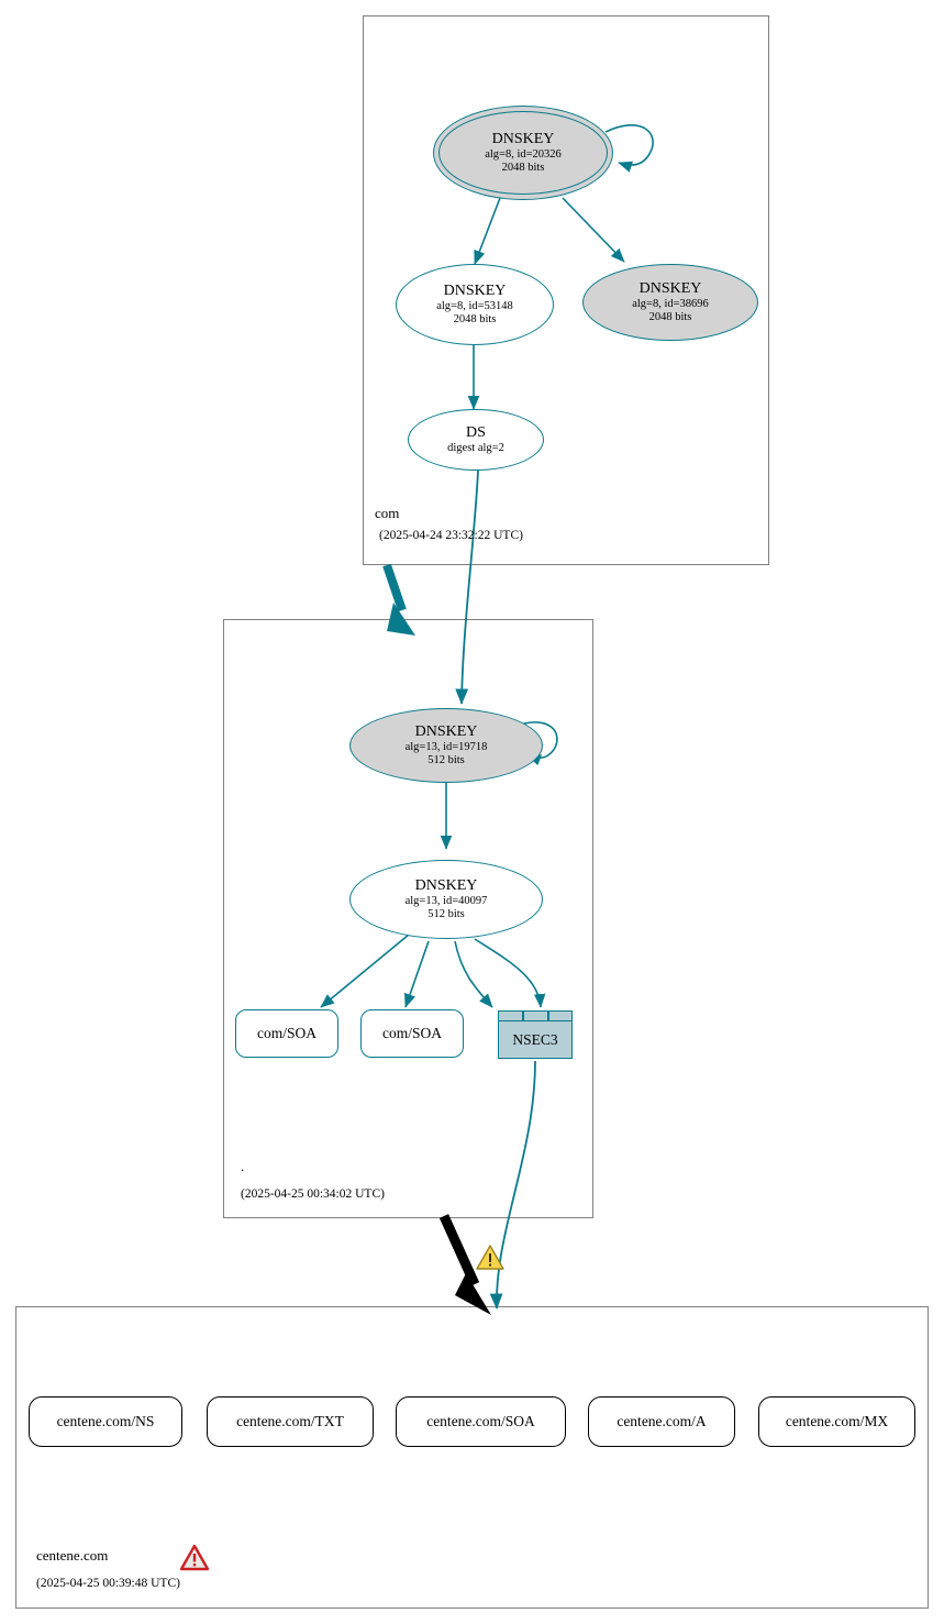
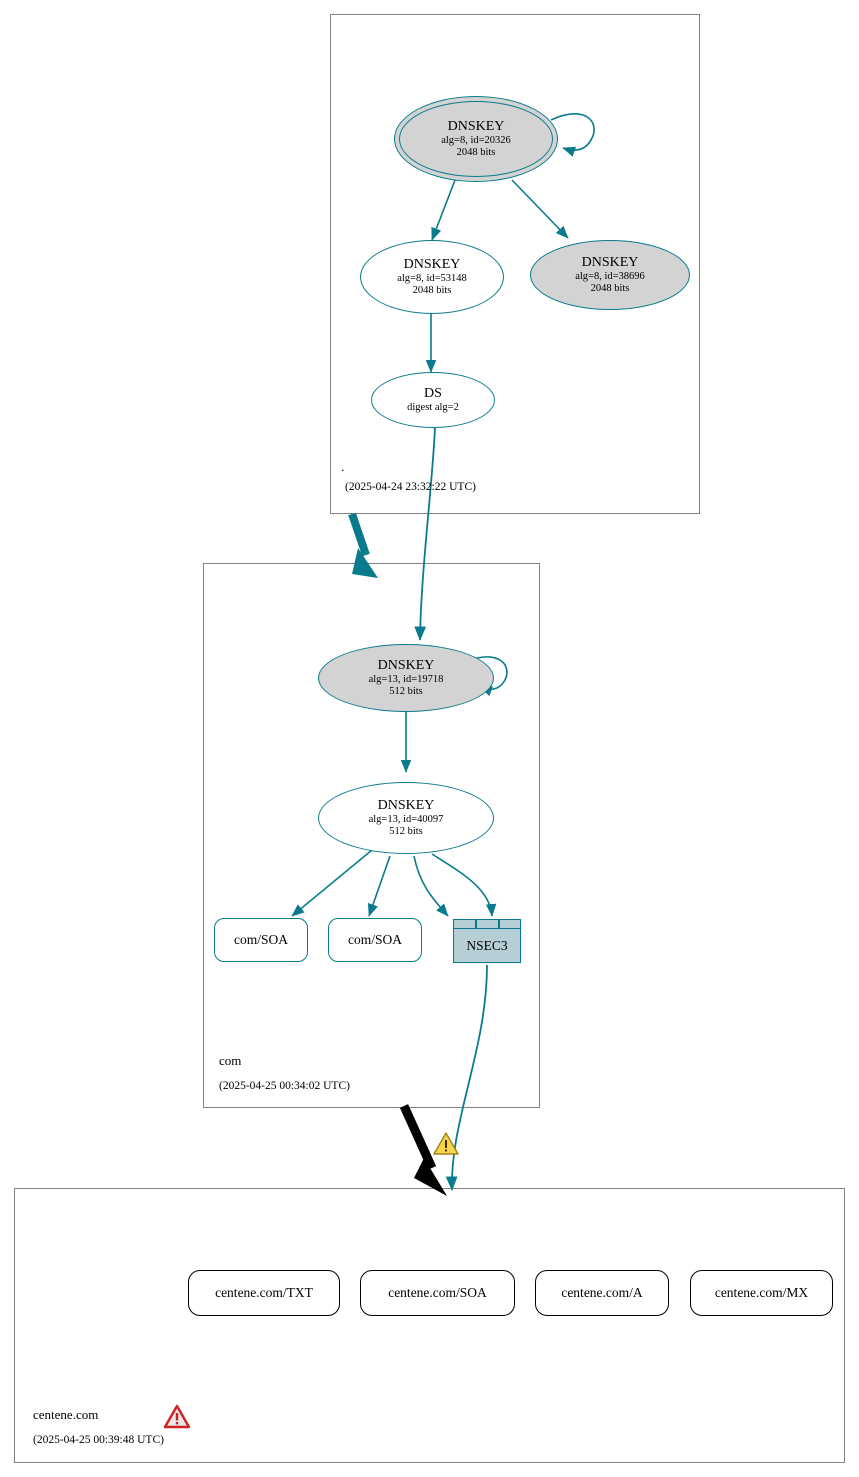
  DNSKEY
  alg=8, id=20326
  2048 bits
  DNSKEY
  alg=8, id=53148
  2048 bits
  DNSKEY
  alg=8, id=38696
  2048 bits
  DS
  digest alg=2
- com
+ .
  (2025-04-24 23:32:22 UTC)
  DNSKEY
  alg=13, id=19718
  512 bits
  DNSKEY
  alg=13, id=40097
  512 bits
  com/SOA
  com/SOA
  NSEC3
- .
+ com
  (2025-04-25 00:34:02 UTC)
- centene.com/NS
  centene.com/TXT
  centene.com/SOA
  centene.com/A
  centene.com/MX
  centene.com
  (2025-04-25 00:39:48 UTC)
